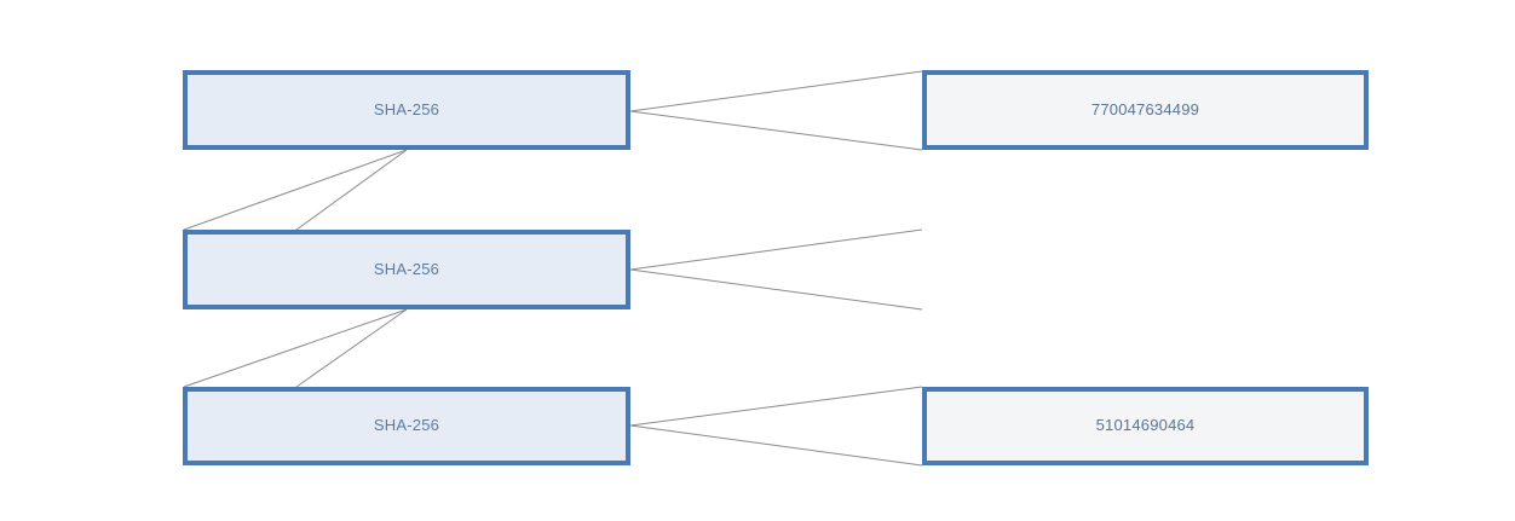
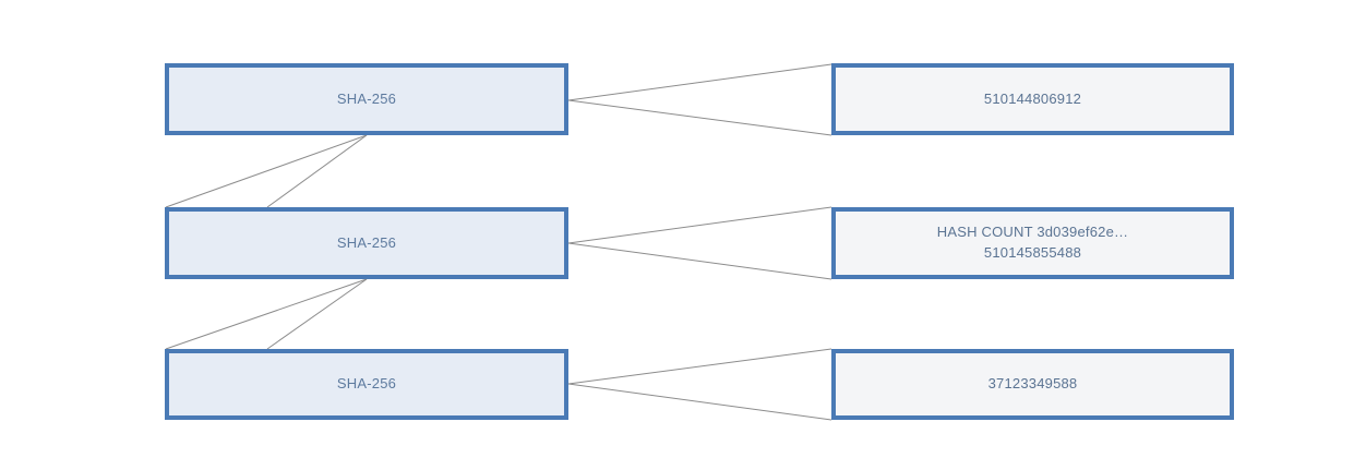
  SHA-256
- 770047634499
+ 510144806912
  SHA-256
+ HASH COUNT 3d039ef62e…
+ 510145855488
  SHA-256
- 51014690464
+ 37123349588
